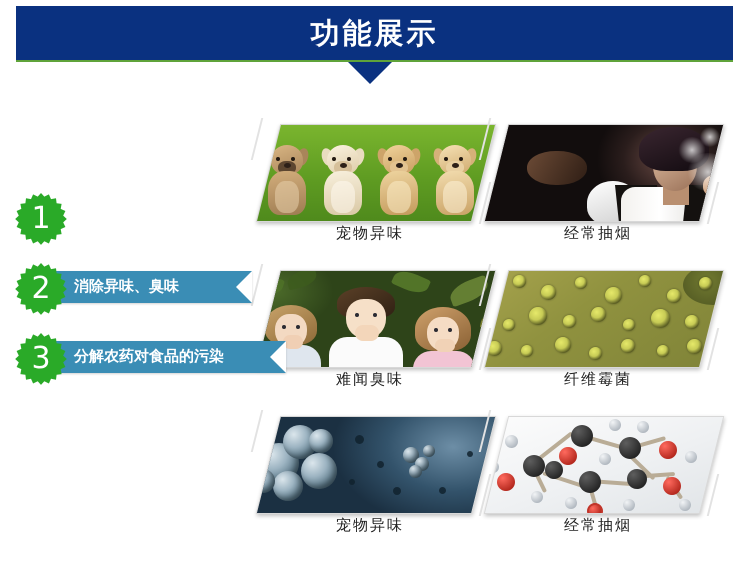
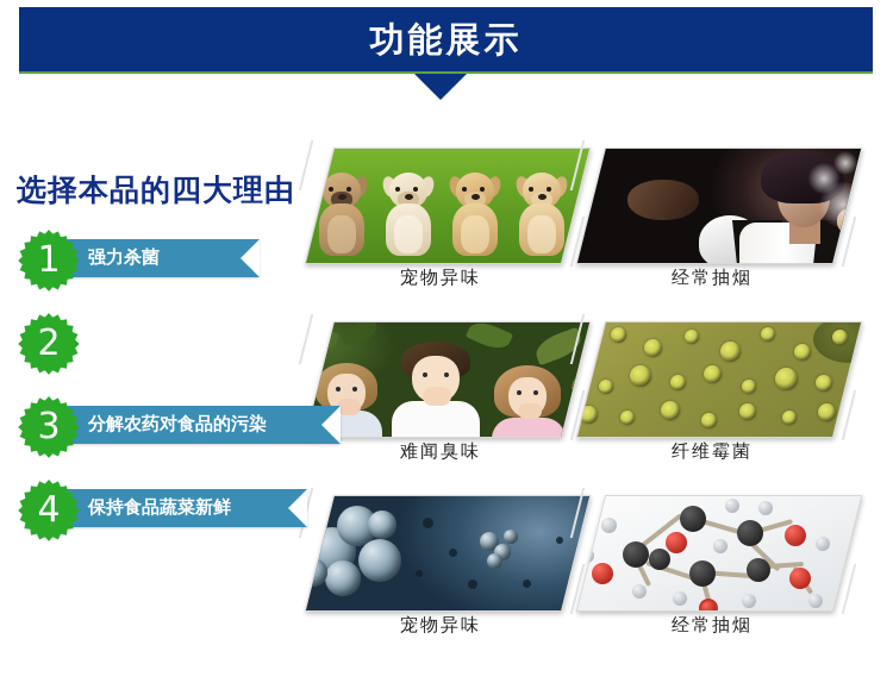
  功能展示
+ 选择本品的四大理由
+ 强力杀菌
  1
- 消除异味、臭味
  2
  分解农药对食品的污染
  3
+ 保持食品蔬菜新鲜
+ 4
  宠物异味
  经常抽烟
  难闻臭味
  纤维霉菌
  宠物异味
  经常抽烟
